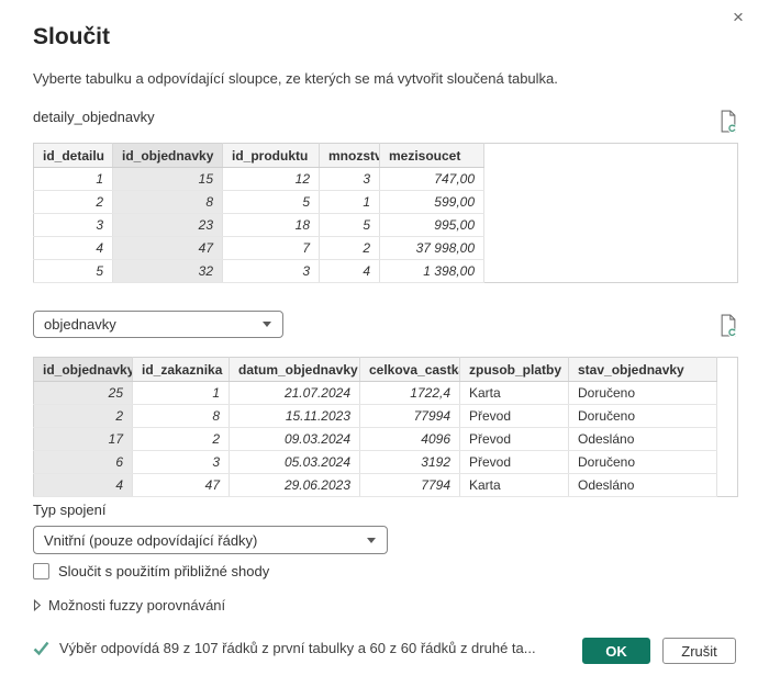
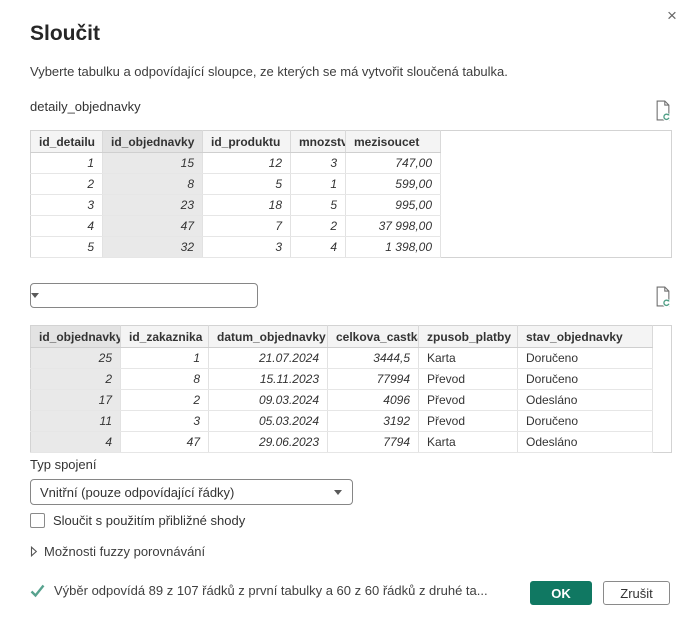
  ×
  Sloučit
  Vyberte tabulku a odpovídající sloupce, ze kterých se má vytvořit sloučená tabulka.
  detaily_objednavky
  id_detailu	id_objednavky	id_produktu	mnozstv	mezisoucet
  1	15	12	3	747,00
  2	8	5	1	599,00
  3	23	18	5	995,00
  4	47	7	2	37 998,00
  5	32	3	4	1 398,00
- objednavky
  id_objednavky	id_zakaznika	datum_objednavky	celkova_castk	zpusob_platby	stav_objednavky
- 25	1	21.07.2024	1722,4	Karta	Doručeno
+ 25	1	21.07.2024	3444,5	Karta	Doručeno
  2	8	15.11.2023	77994	Převod	Doručeno
  17	2	09.03.2024	4096	Převod	Odesláno
- 6	3	05.03.2024	3192	Převod	Doručeno
+ 11	3	05.03.2024	3192	Převod	Doručeno
  4	47	29.06.2023	7794	Karta	Odesláno
  Typ spojení
  Vnitřní (pouze odpovídající řádky)
  Sloučit s použitím přibližné shody
  Možnosti fuzzy porovnávání
  Výběr odpovídá 89 z 107 řádků z první tabulky a 60 z 60 řádků z druhé ta...
  OK
  Zrušit
